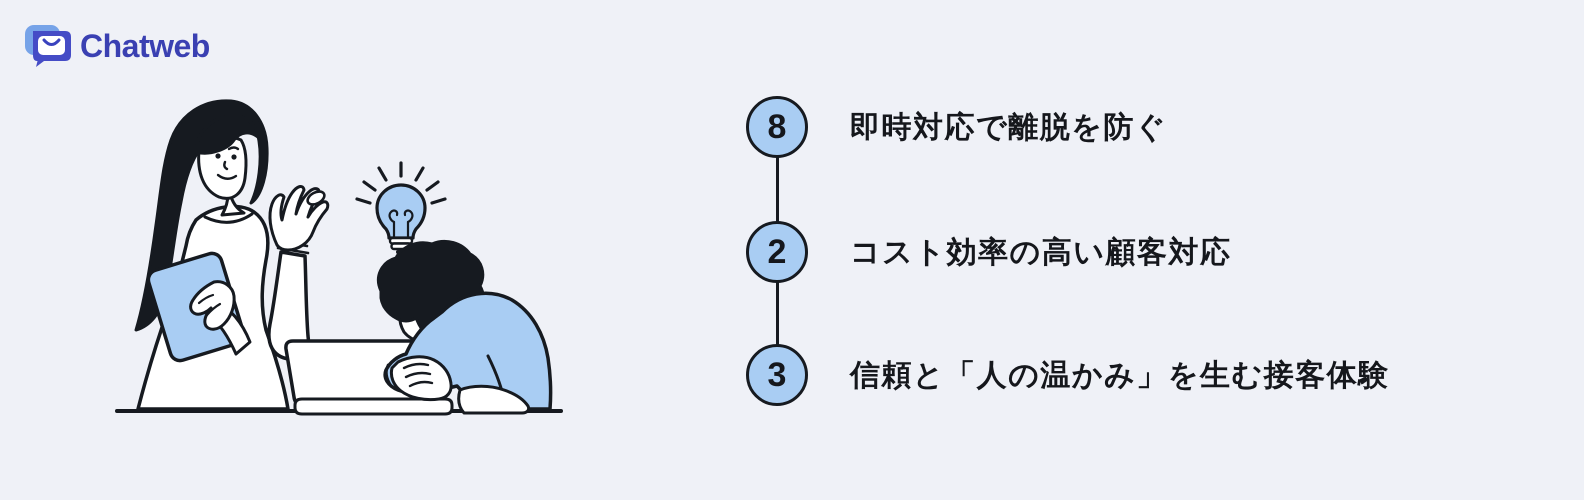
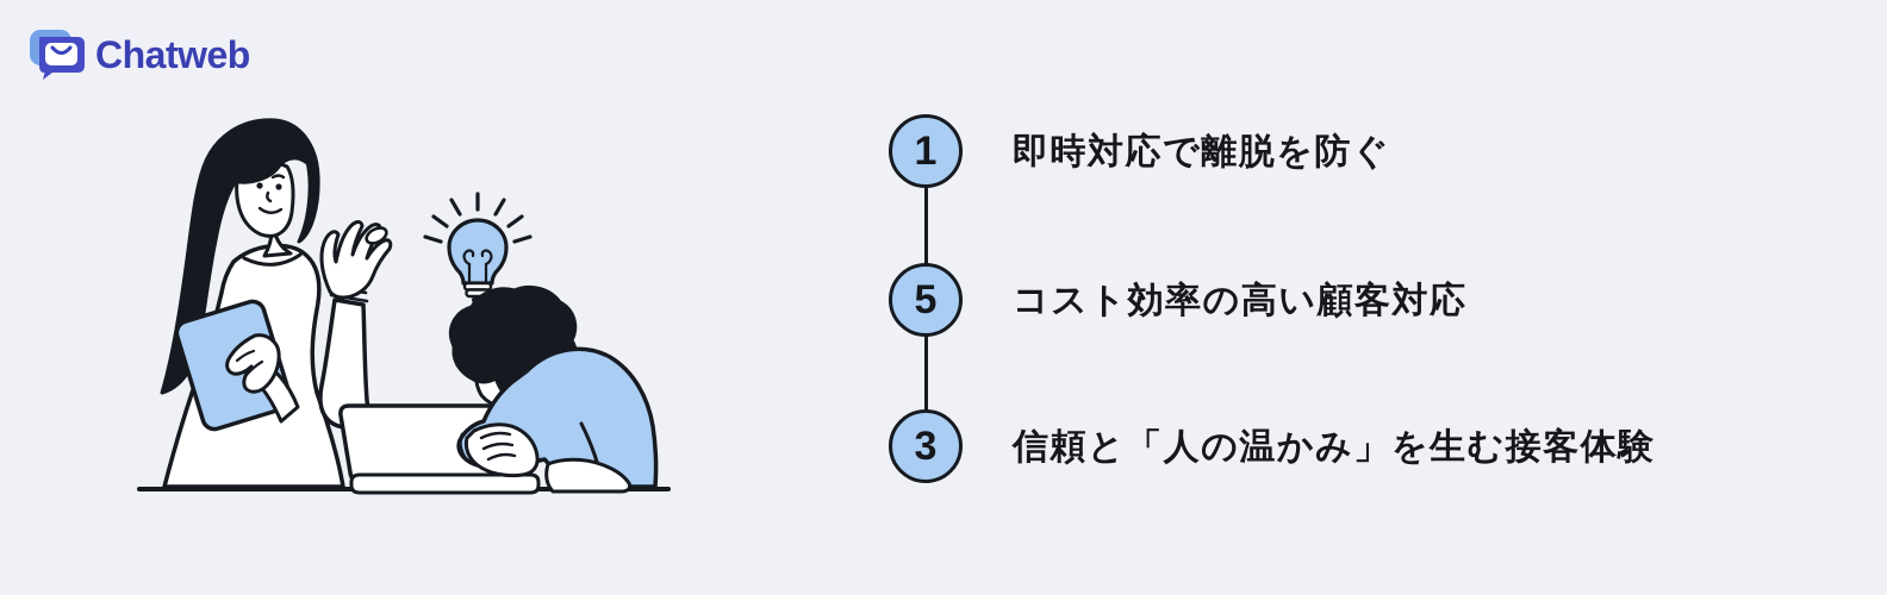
  Chatweb
- 8
+ 1
  即時対応で離脱を防ぐ
- 2
+ 5
  コスト効率の高い顧客対応
  3
  信頼と「人の温かみ」を生む接客体験
